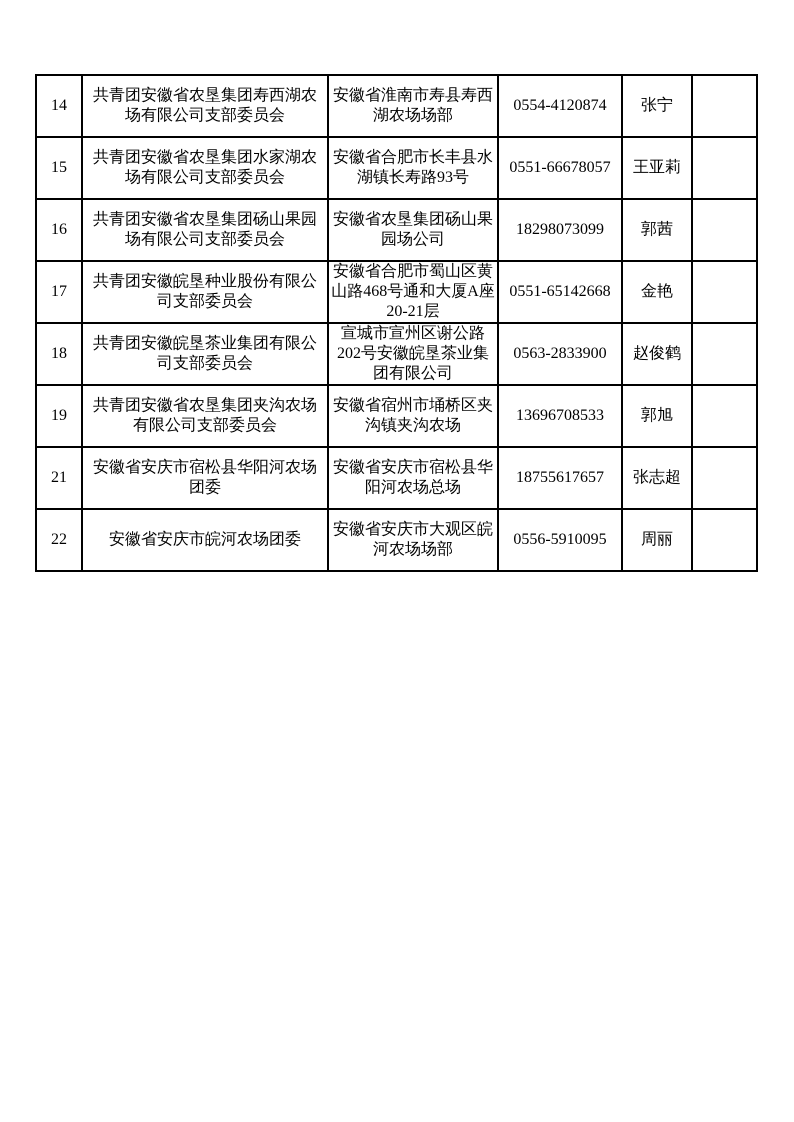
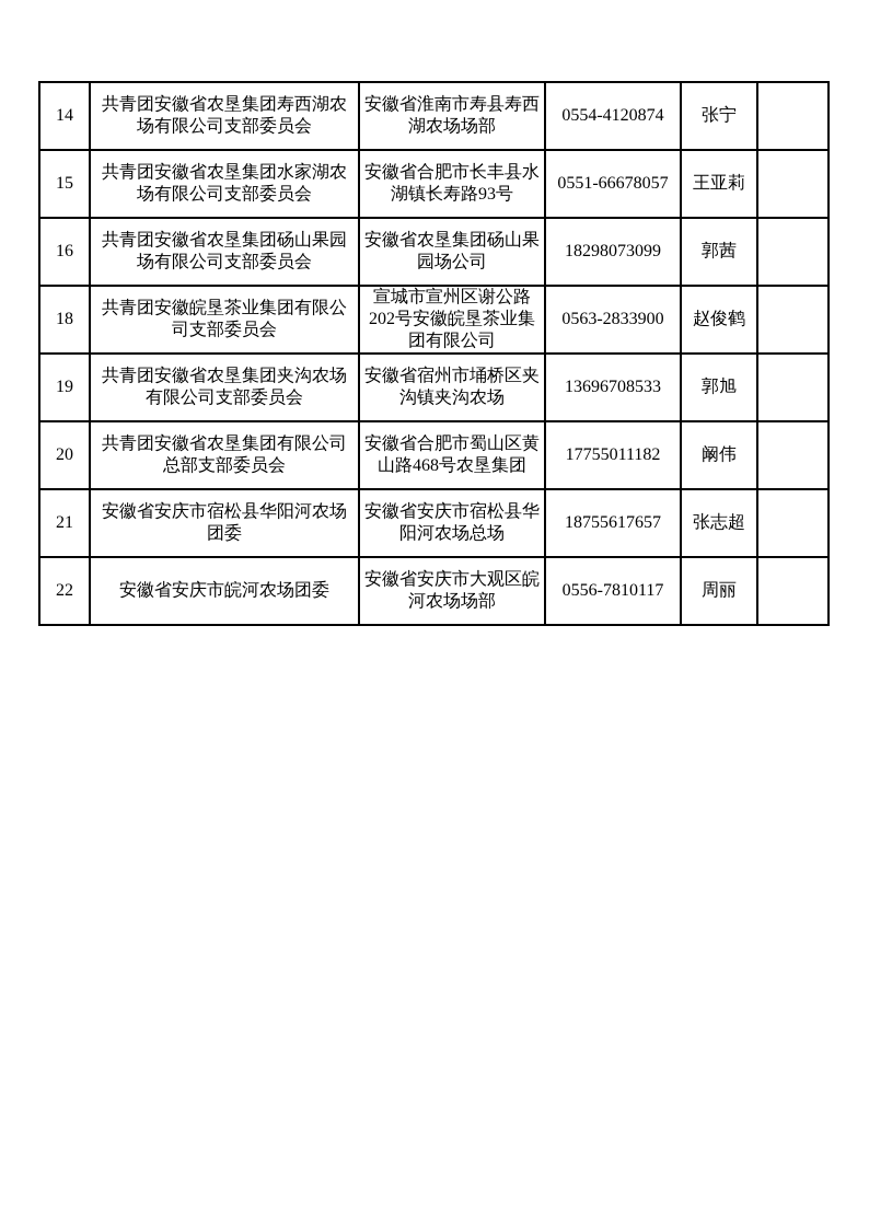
  14	共青团安徽省农垦集团寿西湖农 场有限公司支部委员会	安徽省淮南市寿县寿西 湖农场场部	0554-4120874	张宁
  15	共青团安徽省农垦集团水家湖农 场有限公司支部委员会	安徽省合肥市长丰县水 湖镇长寿路93号	0551-66678057	王亚莉
  16	共青团安徽省农垦集团砀山果园 场有限公司支部委员会	安徽省农垦集团砀山果 园场公司	18298073099	郭茜
- 17	共青团安徽皖垦种业股份有限公 司支部委员会	安徽省合肥市蜀山区黄 山路468号通和大厦A座 20-21层	0551-65142668	金艳
  18	共青团安徽皖垦茶业集团有限公 司支部委员会	宣城市宣州区谢公路 202号安徽皖垦茶业集 团有限公司	0563-2833900	赵俊鹤
  19	共青团安徽省农垦集团夹沟农场 有限公司支部委员会	安徽省宿州市埇桥区夹 沟镇夹沟农场	13696708533	郭旭
+ 20	共青团安徽省农垦集团有限公司 总部支部委员会	安徽省合肥市蜀山区黄 山路468号农垦集团	17755011182	阚伟
  21	安徽省安庆市宿松县华阳河农场 团委	安徽省安庆市宿松县华 阳河农场总场	18755617657	张志超
- 22	安徽省安庆市皖河农场团委	安徽省安庆市大观区皖 河农场场部	0556-5910095	周丽
+ 22	安徽省安庆市皖河农场团委	安徽省安庆市大观区皖 河农场场部	0556-7810117	周丽
